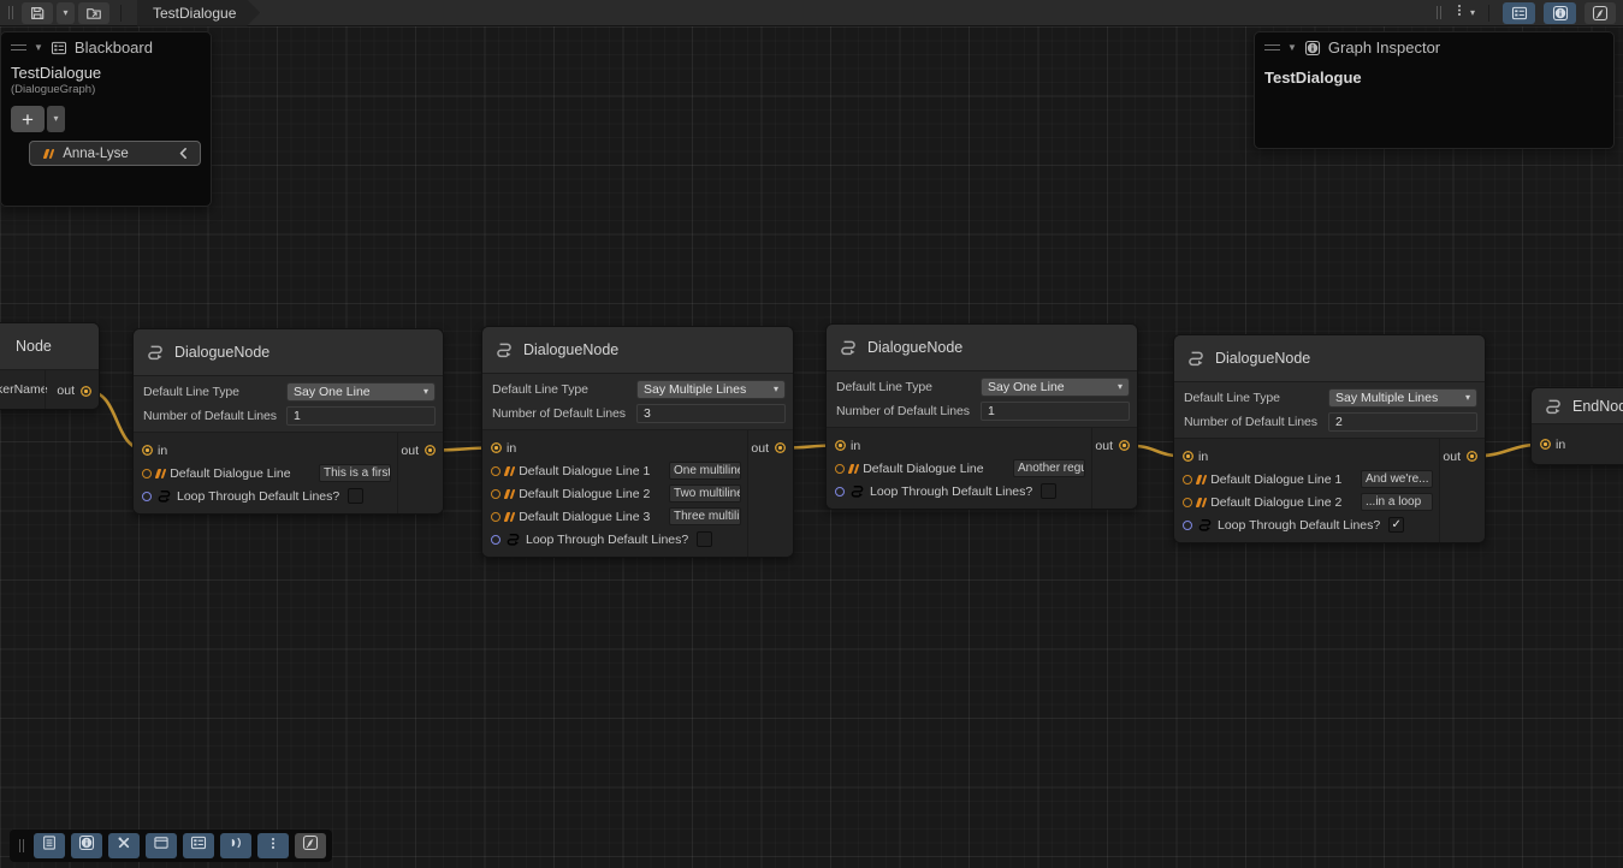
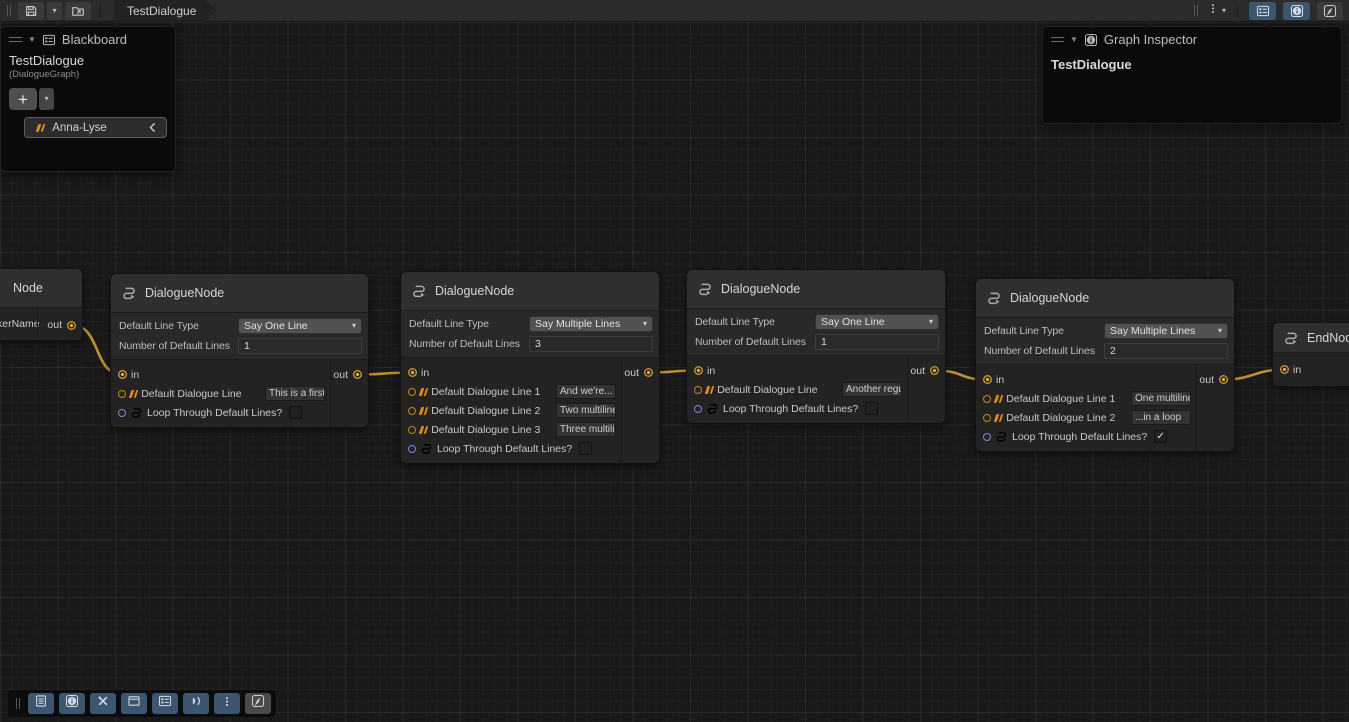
  ▾
  TestDialogue
  ▾
  ▼
  Blackboard
  TestDialogue
  (DialogueGraph)
  +
  ▾
  Anna-Lyse
  ▼
  Graph Inspector
  TestDialogue
  Node
  erName
  out
  DialogueNode
  Default Line Type
  Say One Line
  ▾
  Number of Default Lines
  1
  in
  Default Dialogue Line
  This is a first
  Loop Through Default Lines?
  out
  DialogueNode
  Default Line Type
  Say Multiple Lines
  ▾
  Number of Default Lines
  3
  in
  Default Dialogue Line 1
- One multiline
+ And we're...
  Default Dialogue Line 2
  Two multiline
  Default Dialogue Line 3
  Three multili
  Loop Through Default Lines?
  out
  DialogueNode
  Default Line Type
  Say One Line
  ▾
  Number of Default Lines
  1
  in
  Default Dialogue Line
  Another regu
  Loop Through Default Lines?
  out
  DialogueNode
  Default Line Type
  Say Multiple Lines
  ▾
  Number of Default Lines
  2
  in
  Default Dialogue Line 1
- And we're...
+ One multiline
  Default Dialogue Line 2
  ...in a loop
  Loop Through Default Lines?
  ✓
  out
  EndNo
  in
